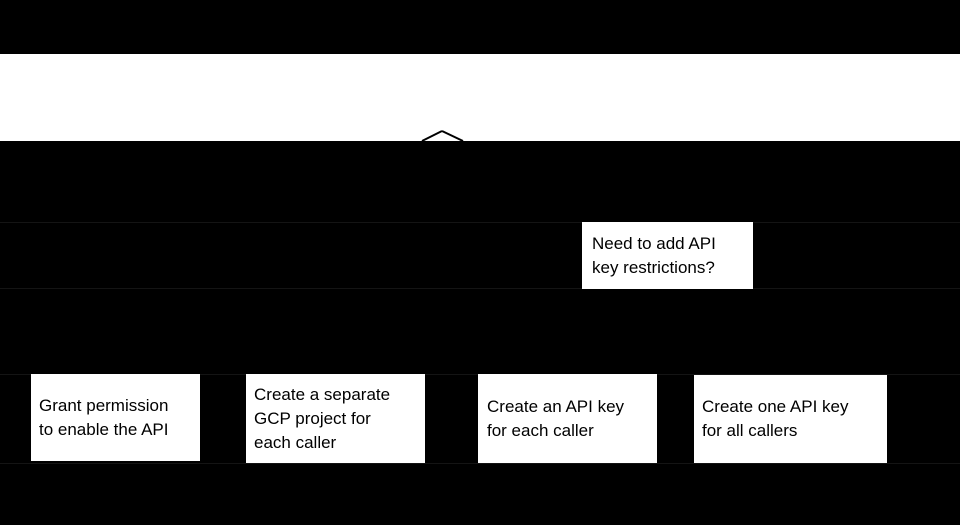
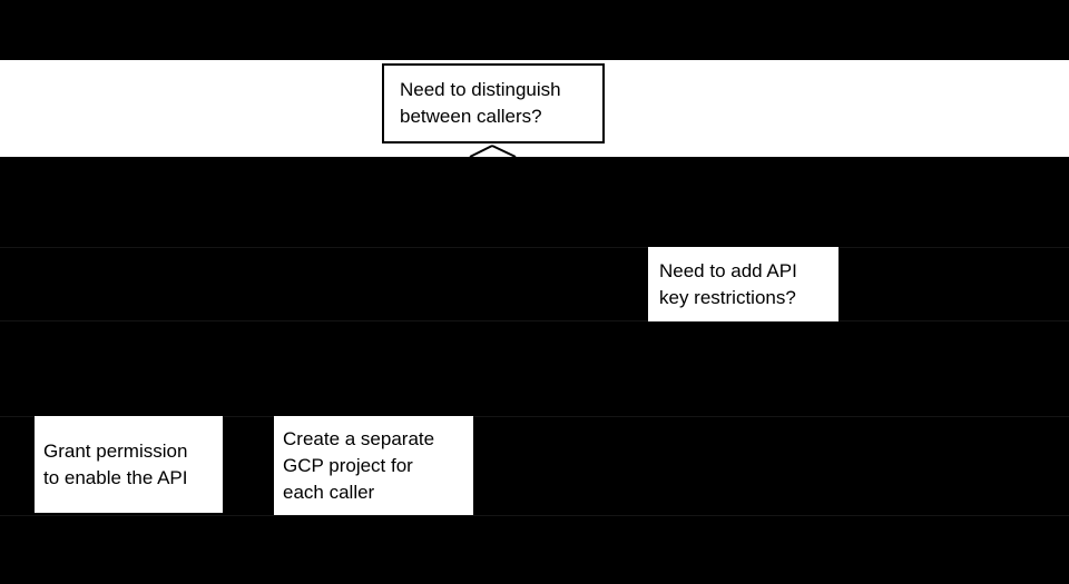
+ Need to distinguish
+ between callers?
  Need to add API
  key restrictions?
  Grant permission
  to enable the API
  Create a separate
  GCP project for
  each caller
- Create an API key
- for each caller
- Create one API key
- for all callers
